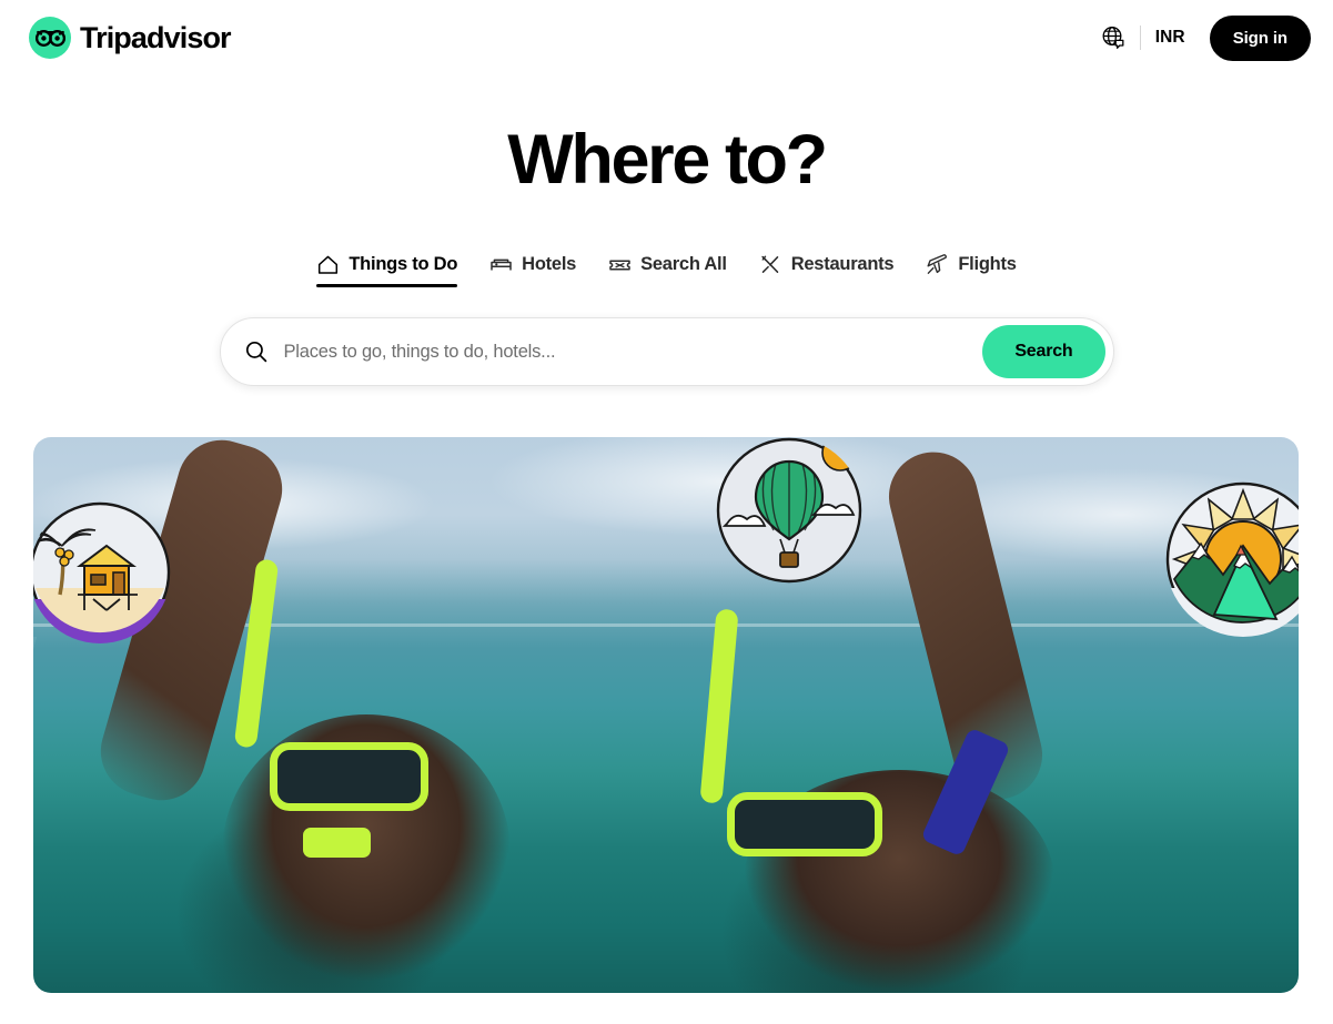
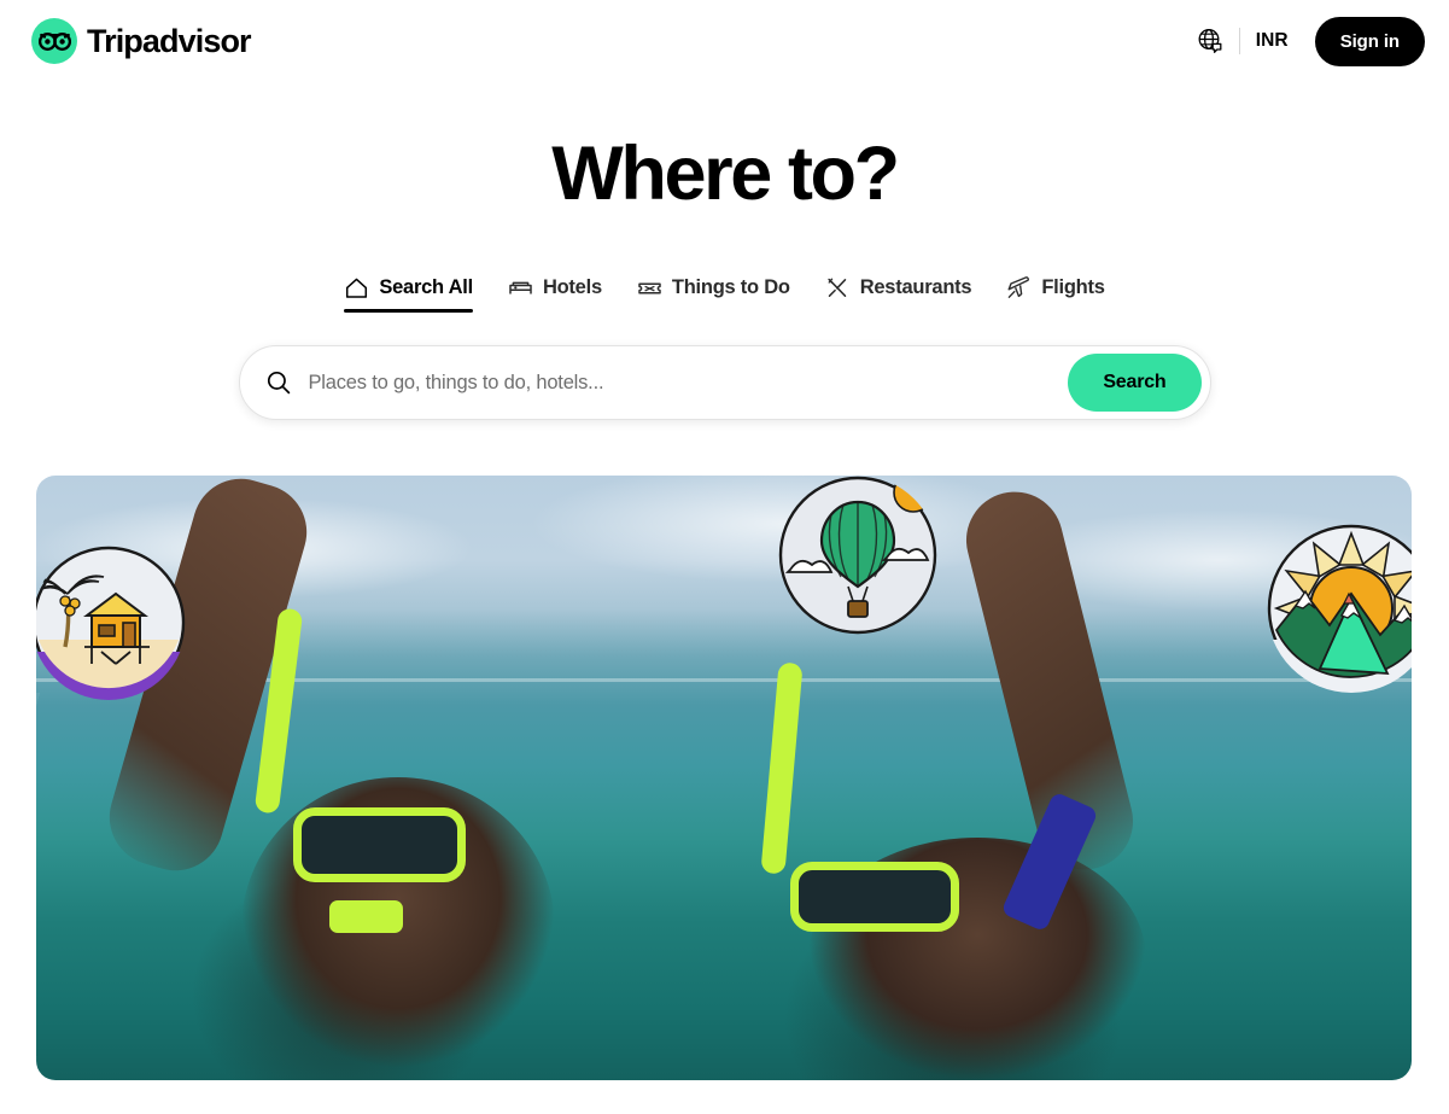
  Tripadvisor
  INR
  Sign in
  Where to?
- Things to Do
+ Search All
  Hotels
- Search All
+ Things to Do
  Restaurants
  Flights
  Places to go, things to do, hotels...
  Search
